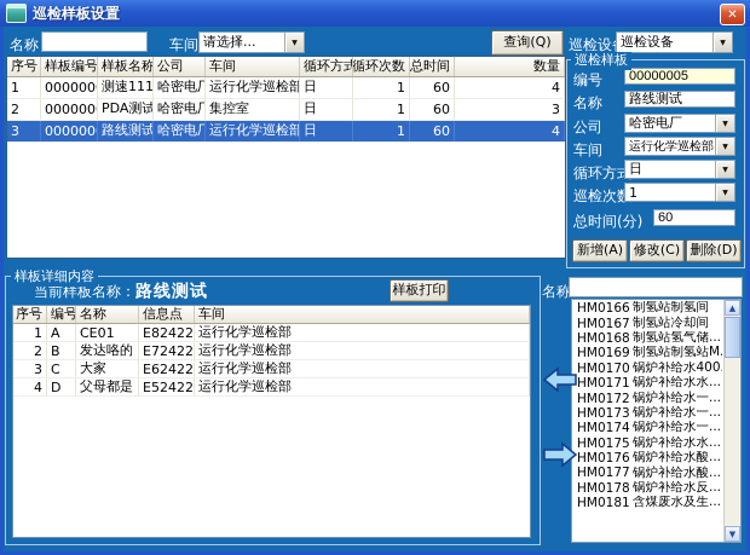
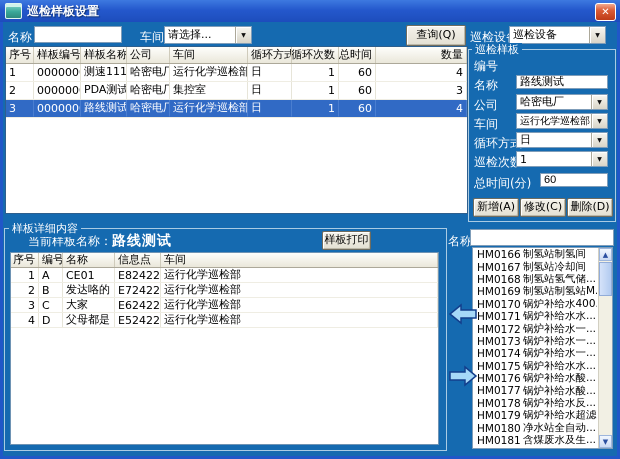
  巡检样板设置
  ✕
  名称
  车间
  请选择...
  查询(Q)
  巡检设
  巡检设备
  序号
  样板编号
  样板名称
  公司
  车间
  循环方式
  循环次数
  总时间
  数量
  1
  000000
  测速111
  哈密电厂
  运行化学巡检部
  日
  1
  60
  4
  2
  000000
  PDA测试
  哈密电厂
  集控室
  日
  1
  60
  3
  3
  000000
  路线测试
  哈密电厂
  运行化学巡检部
  日
  1
  60
  4
  巡检样板
  编号
- 00000005
  名称
  路线测试
  公司
  哈密电厂
  车间
  运行化学巡检部
  循环方
  日
  巡检次
  1
  总时间(分)
  60
  新增(A)
  修改(C)
  删除(D)
  样板详细内容
  当前样板名称：
  路线测试
  样板打印
  序号
  编号
  名称
  信息点
  车间
  1
  A
  CE01
  E82422
  运行化学巡检部
  2
  B
  发达咯的
  E72422
  运行化学巡检部
  3
  C
  大家
  E62422
  运行化学巡检部
  4
  D
  父母都是
  E52422
  运行化学巡检部
  HM0166
  制氢站制氢间
  HM0167
  制氢站冷却间
  HM0168
  制氢站氢气储...
  HM0169
  制氢站制氢站M.
  HM0170
  锅炉补给水400
  HM0171
  锅炉补给水水...
  HM0172
  锅炉补给水一...
  HM0173
  锅炉补给水一...
  HM0174
  锅炉补给水一...
  HM0175
  锅炉补给水水...
  HM0176
  锅炉补给水酸...
  HM0177
  锅炉补给水酸...
  HM0178
  锅炉补给水反...
+ HM0179
+ 锅炉补给水超滤
+ HM0180
+ 净水站全自动...
  HM0181
  含煤废水及生...
  ▲
  ▼
